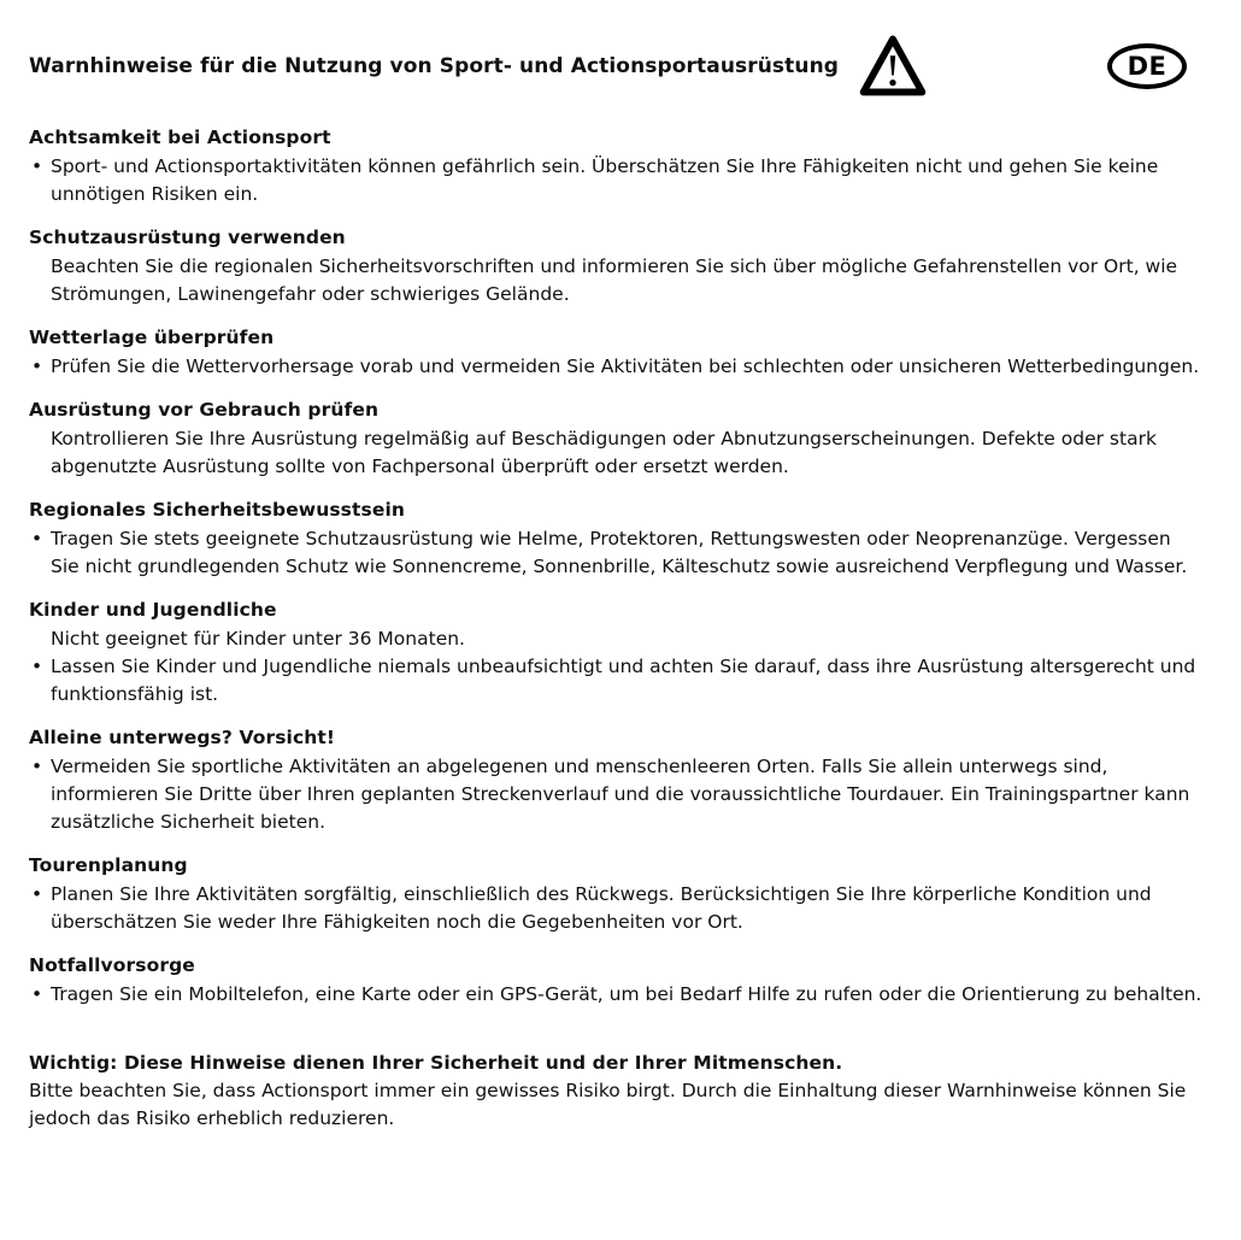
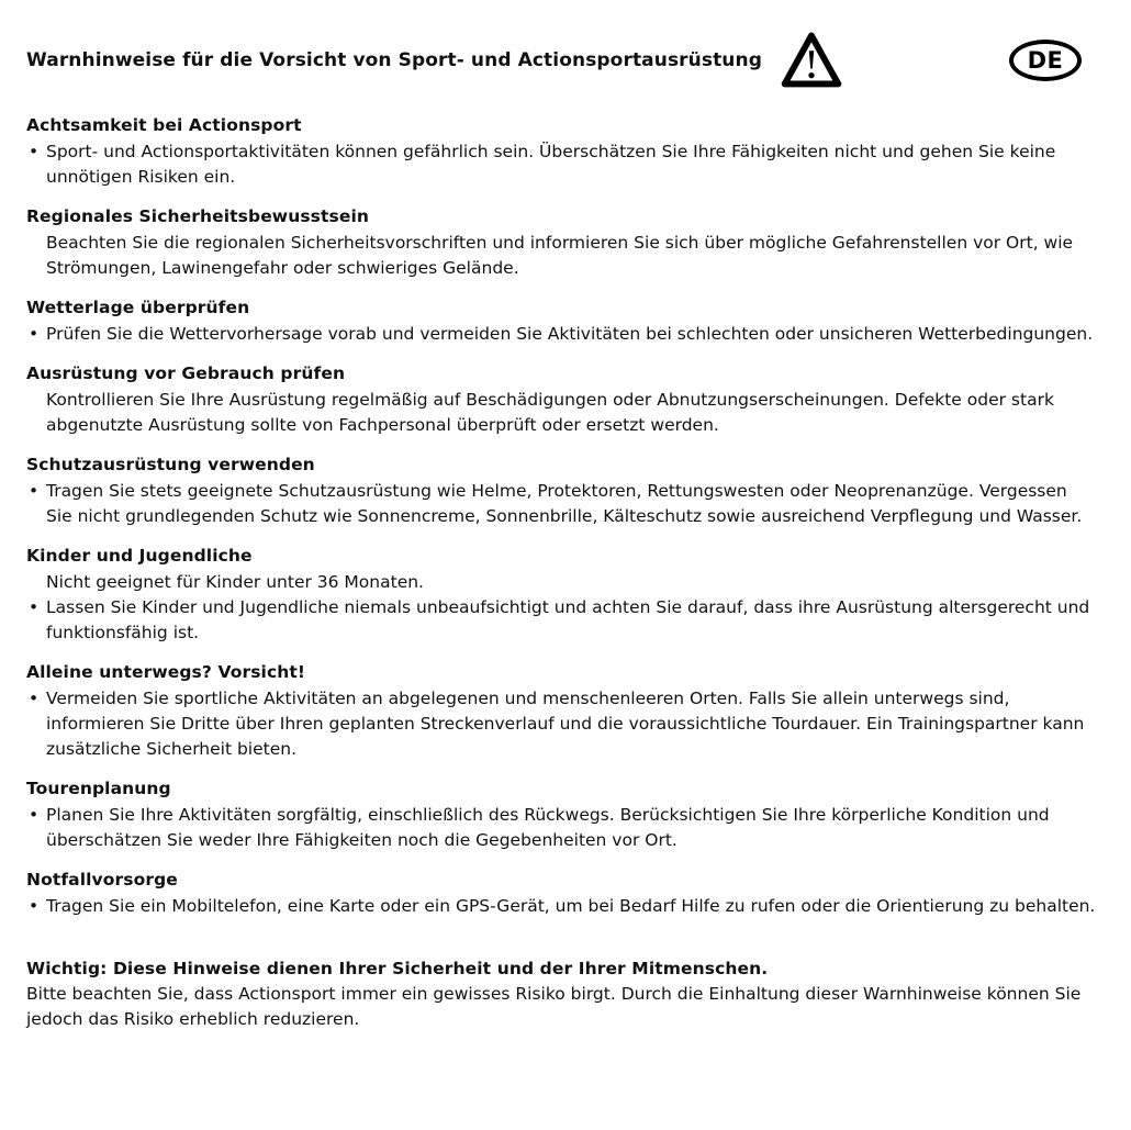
- Warnhinweise für die Nutzung von Sport- und Actionsportausrüstung
+ Warnhinweise für die Vorsicht von Sport- und Actionsportausrüstung
  DE
  Achtsamkeit bei Actionsport
  •
  Sport- und Actionsportaktivitäten können gefährlich sein. Überschätzen Sie Ihre Fähigkeiten nicht und gehen Sie keine unnötigen Risiken ein.
- Schutzausrüstung verwenden
+ Regionales Sicherheitsbewusstsein
  Beachten Sie die regionalen Sicherheitsvorschriften und informieren Sie sich über mögliche Gefahrenstellen vor Ort, wie Strömungen, Lawinengefahr oder schwieriges Gelände.
  Wetterlage überprüfen
  •
  Prüfen Sie die Wettervorhersage vorab und vermeiden Sie Aktivitäten bei schlechten oder unsicheren Wetterbedingungen.
  Ausrüstung vor Gebrauch prüfen
  Kontrollieren Sie Ihre Ausrüstung regelmäßig auf Beschädigungen oder Abnutzungserscheinungen. Defekte oder stark abgenutzte Ausrüstung sollte von Fachpersonal überprüft oder ersetzt werden.
- Regionales Sicherheitsbewusstsein
+ Schutzausrüstung verwenden
  •
  Tragen Sie stets geeignete Schutzausrüstung wie Helme, Protektoren, Rettungswesten oder Neoprenanzüge. Vergessen Sie nicht grundlegenden Schutz wie Sonnencreme, Sonnenbrille, Kälteschutz sowie ausreichend Verpflegung und Wasser.
  Kinder und Jugendliche
  Nicht geeignet für Kinder unter 36 Monaten.
  •
  Lassen Sie Kinder und Jugendliche niemals unbeaufsichtigt und achten Sie darauf, dass ihre Ausrüstung altersgerecht und funktionsfähig ist.
  Alleine unterwegs? Vorsicht!
  •
  Vermeiden Sie sportliche Aktivitäten an abgelegenen und menschenleeren Orten. Falls Sie allein unterwegs sind, informieren Sie Dritte über Ihren geplanten Streckenverlauf und die voraussichtliche Tourdauer. Ein Trainingspartner kann zusätzliche Sicherheit bieten.
  Tourenplanung
  •
  Planen Sie Ihre Aktivitäten sorgfältig, einschließlich des Rückwegs. Berücksichtigen Sie Ihre körperliche Kondition und überschätzen Sie weder Ihre Fähigkeiten noch die Gegebenheiten vor Ort.
  Notfallvorsorge
  •
  Tragen Sie ein Mobiltelefon, eine Karte oder ein GPS-Gerät, um bei Bedarf Hilfe zu rufen oder die Orientierung zu behalten.
  Wichtig: Diese Hinweise dienen Ihrer Sicherheit und der Ihrer Mitmenschen.
  Bitte beachten Sie, dass Actionsport immer ein gewisses Risiko birgt. Durch die Einhaltung dieser Warnhinweise können Sie jedoch das Risiko erheblich reduzieren.
